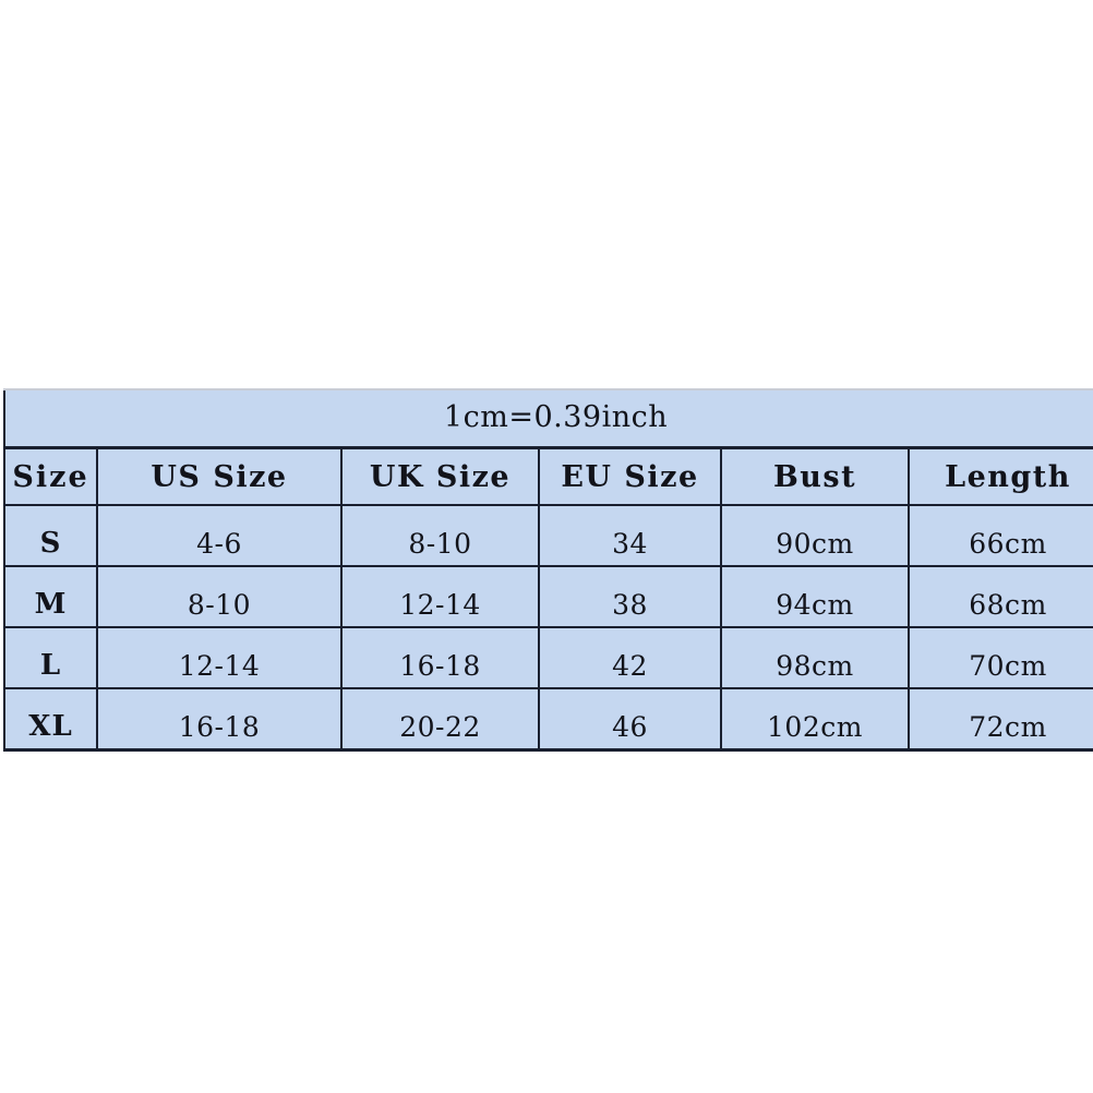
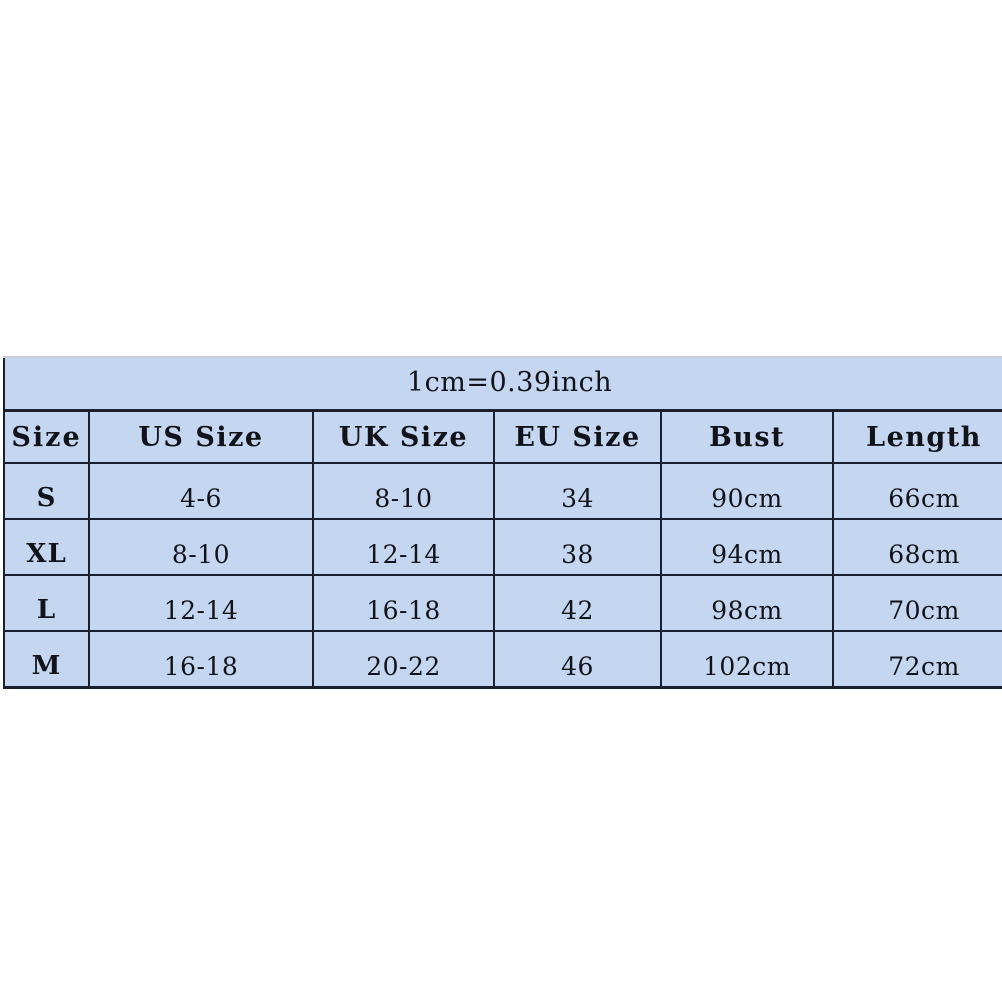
  1cm=0.39inch
  Size	US Size	UK Size	EU Size	Bust	Length
  S	4-6	8-10	34	90cm	66cm
- M	8-10	12-14	38	94cm	68cm
+ XL	8-10	12-14	38	94cm	68cm
  L	12-14	16-18	42	98cm	70cm
- XL	16-18	20-22	46	102cm	72cm
+ M	16-18	20-22	46	102cm	72cm
